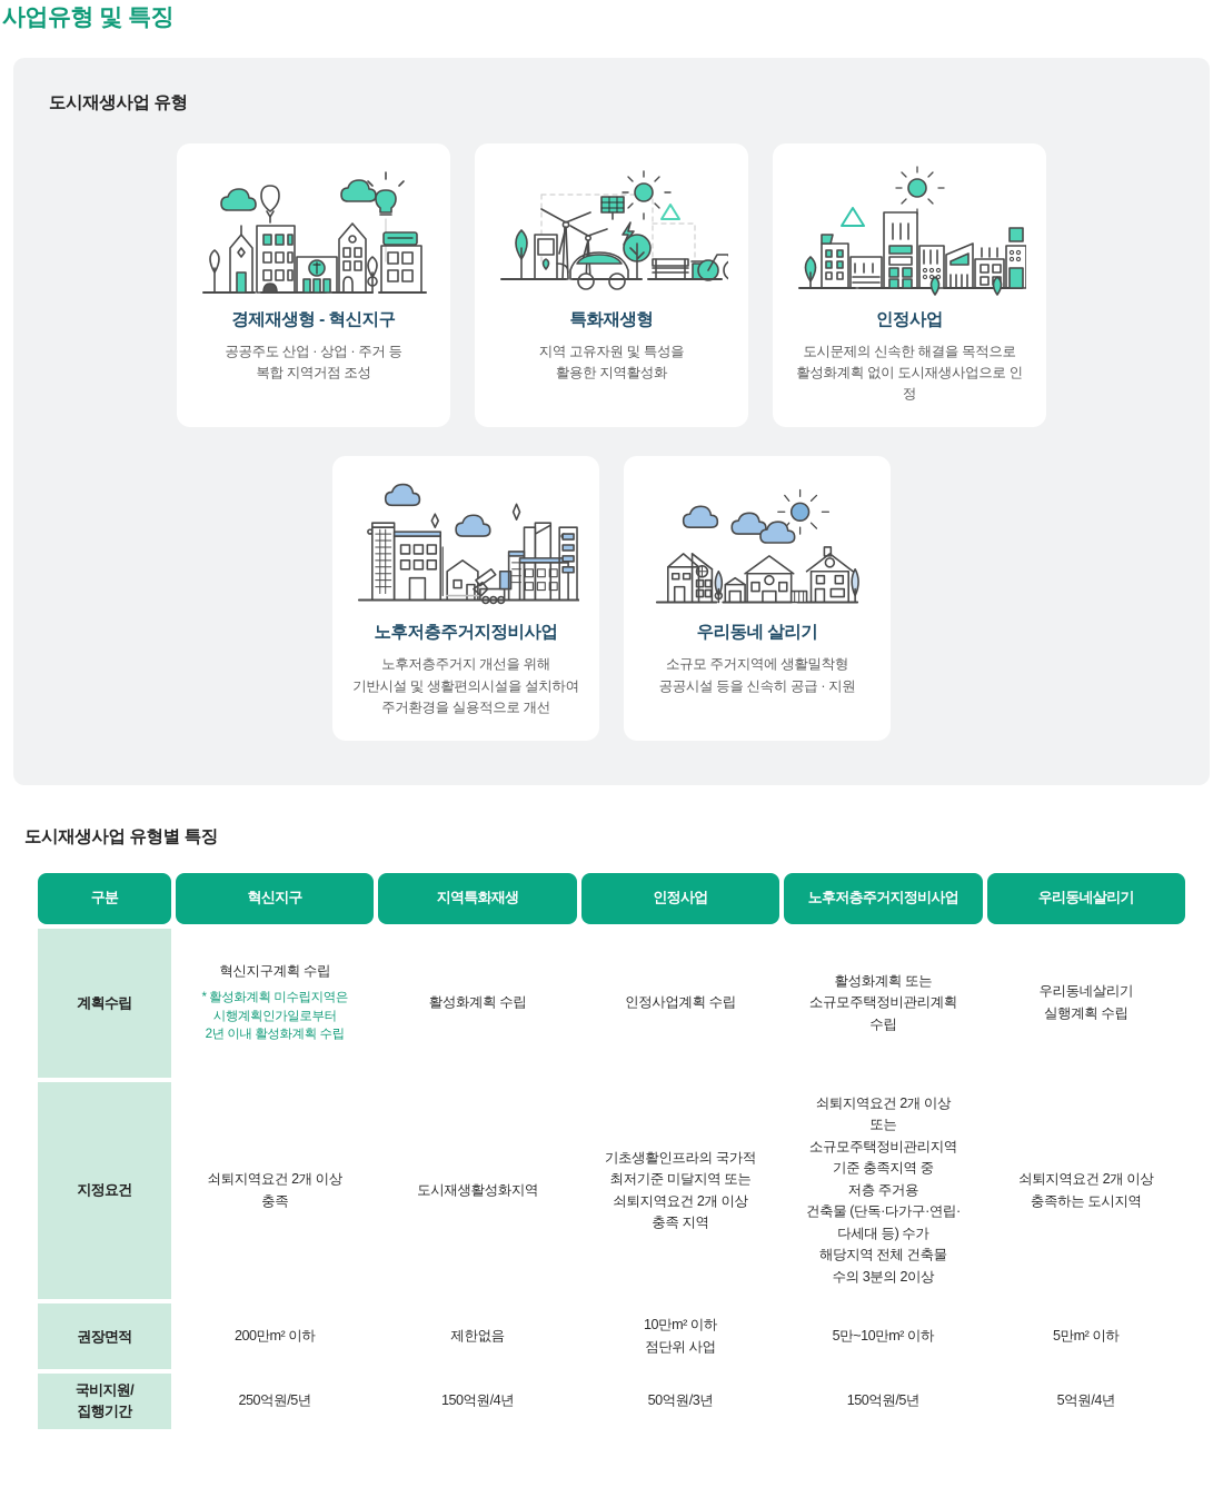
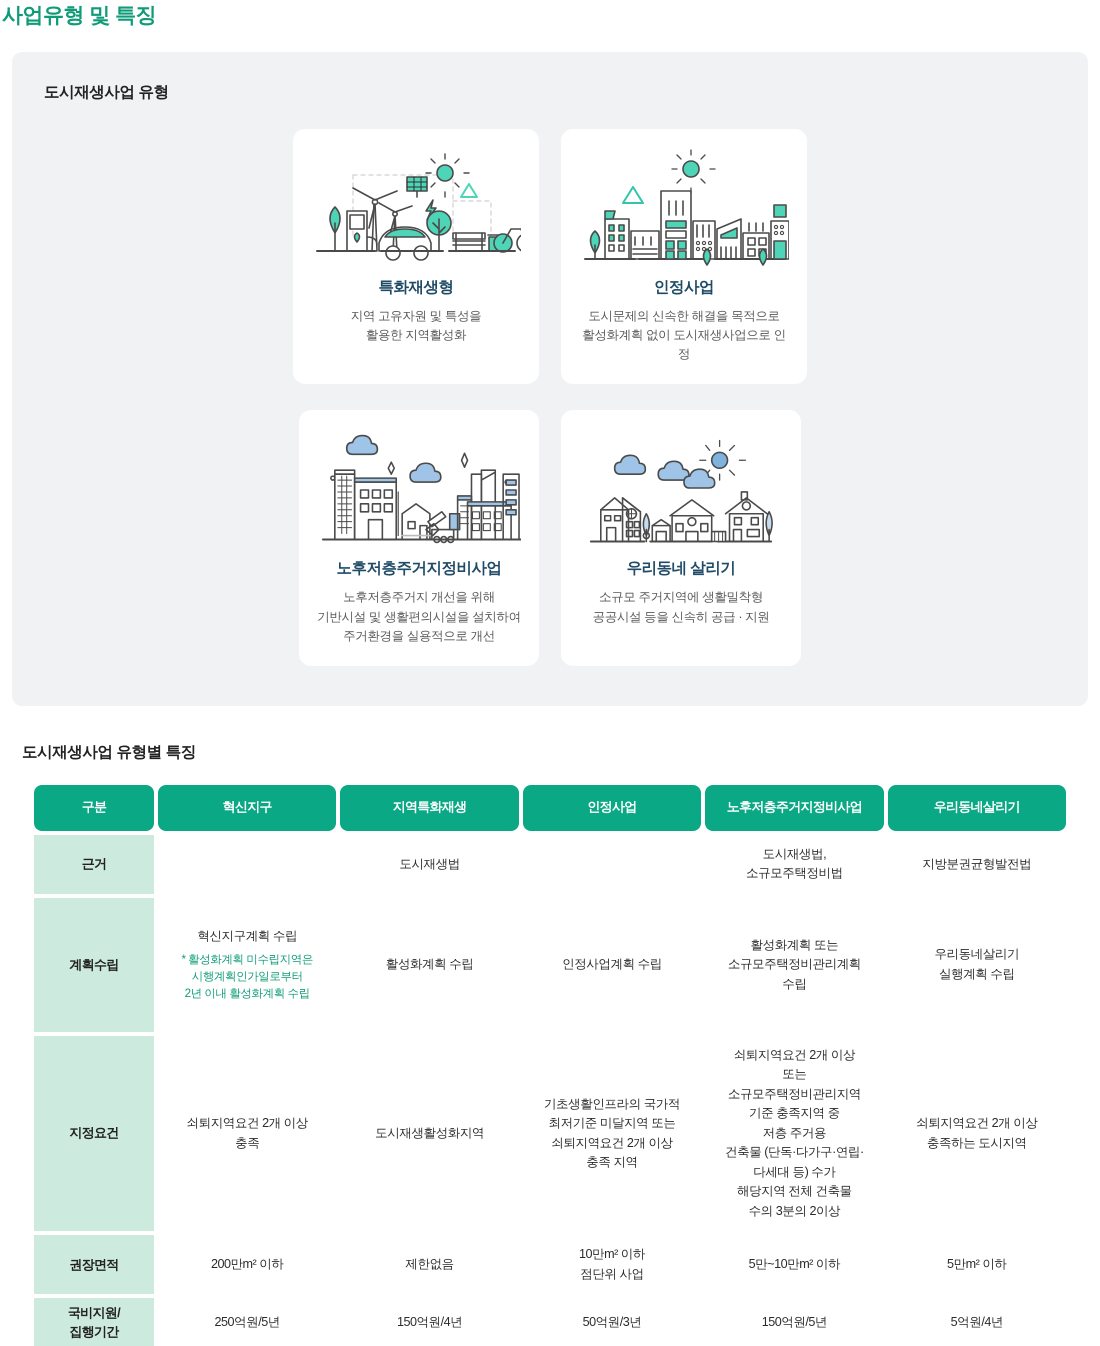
  사업유형 및 특징
  도시재생사업 유형
- 경제재생형 - 혁신지구
- 공공주도 산업 · 상업 · 주거 등
- 복합 지역거점 조성
  특화재생형
  지역 고유자원 및 특성을
  활용한 지역활성화
  인정사업
  도시문제의 신속한 해결을 목적으로
  활성화계획 없이 도시재생사업으로 인정
  노후저층주거지정비사업
  노후저층주거지 개선을 위해
  기반시설 및 생활편의시설을 설치하여
  주거환경을 실용적으로 개선
  우리동네 살리기
  소규모 주거지역에 생활밀착형
  공공시설 등을 신속히 공급 · 지원
  도시재생사업 유형별 특징
  구분	혁신지구	지역특화재생	인정사업	노후저층주거지정비사업	우리동네살리기
+ 근거	도시재생법	도시재생법, 소규모주택정비법	지방분권균형발전법
  계획수립	혁신지구계획 수립 * 활성화계획 미수립지역은 시행계획인가일로부터 2년 이내 활성화계획 수립	활성화계획 수립	인정사업계획 수립	활성화계획 또는 소규모주택정비관리계획 수립	우리동네살리기 실행계획 수립
  지정요건	쇠퇴지역요건 2개 이상 충족	도시재생활성화지역	기초생활인프라의 국가적 최저기준 미달지역 또는 쇠퇴지역요건 2개 이상 충족 지역	쇠퇴지역요건 2개 이상 또는 소규모주택정비관리지역 기준 충족지역 중 저층 주거용 건축물 (단독·다가구·연립· 다세대 등) 수가 해당지역 전체 건축물 수의 3분의 2이상	쇠퇴지역요건 2개 이상 충족하는 도시지역
  권장면적	200만m² 이하	제한없음	10만m² 이하 점단위 사업	5만~10만m² 이하	5만m² 이하
  국비지원/ 집행기간	250억원/5년	150억원/4년	50억원/3년	150억원/5년	5억원/4년
